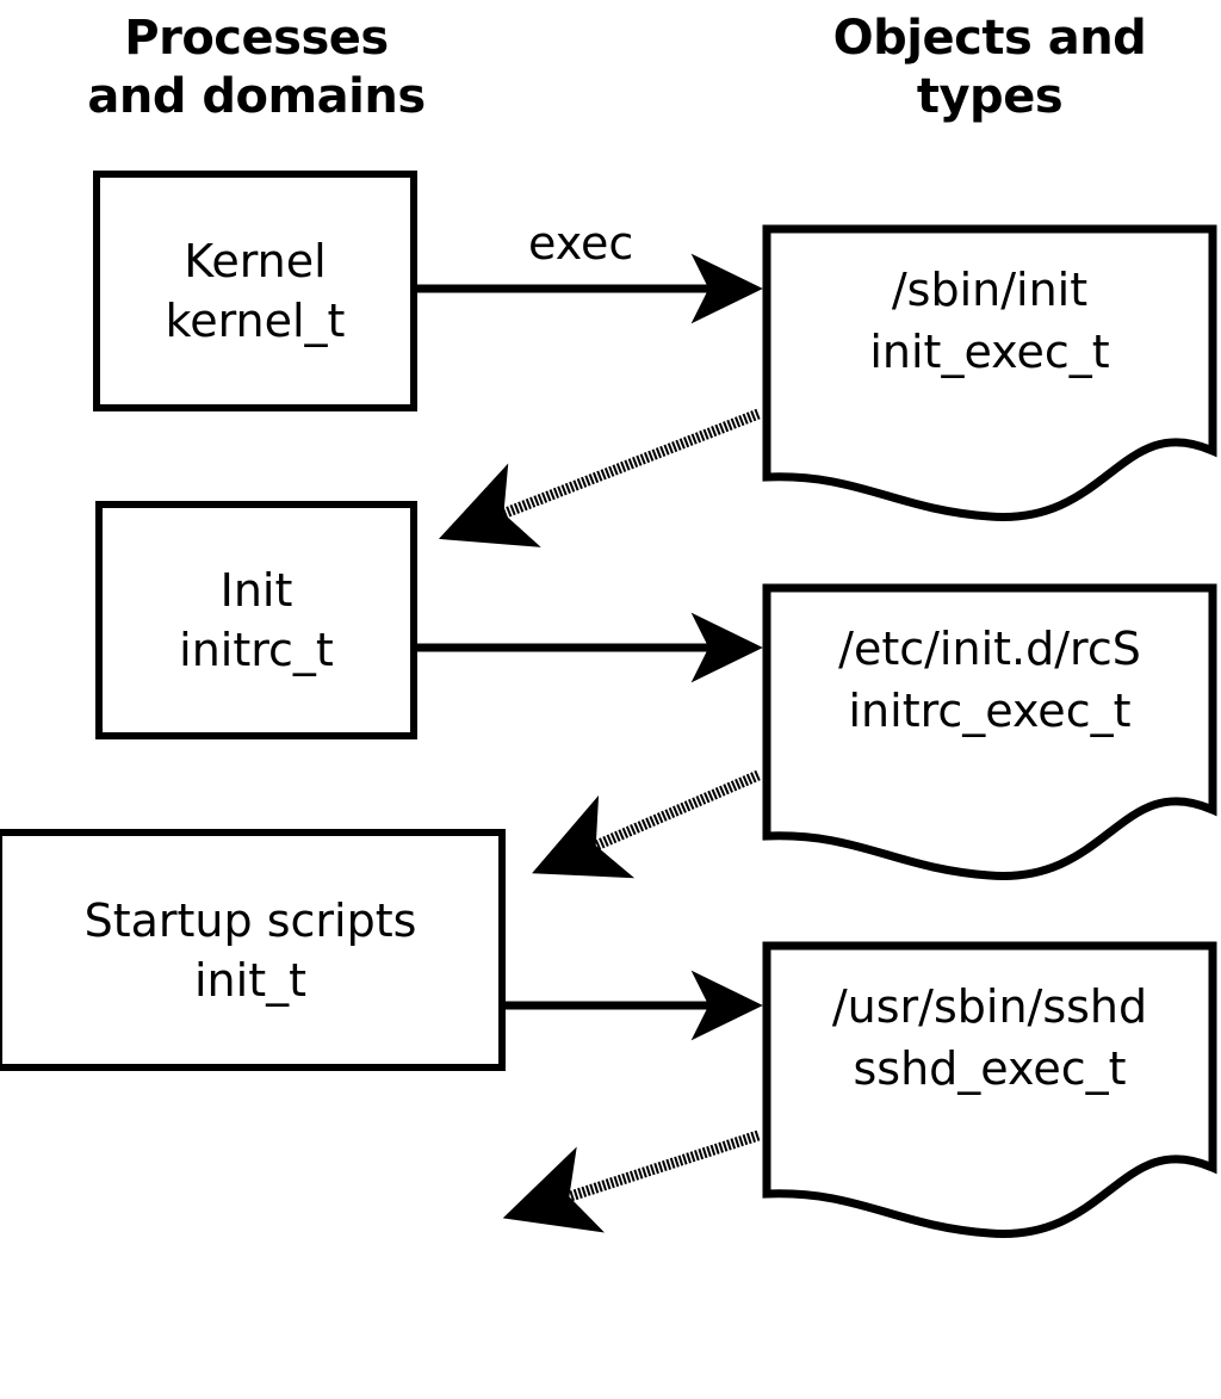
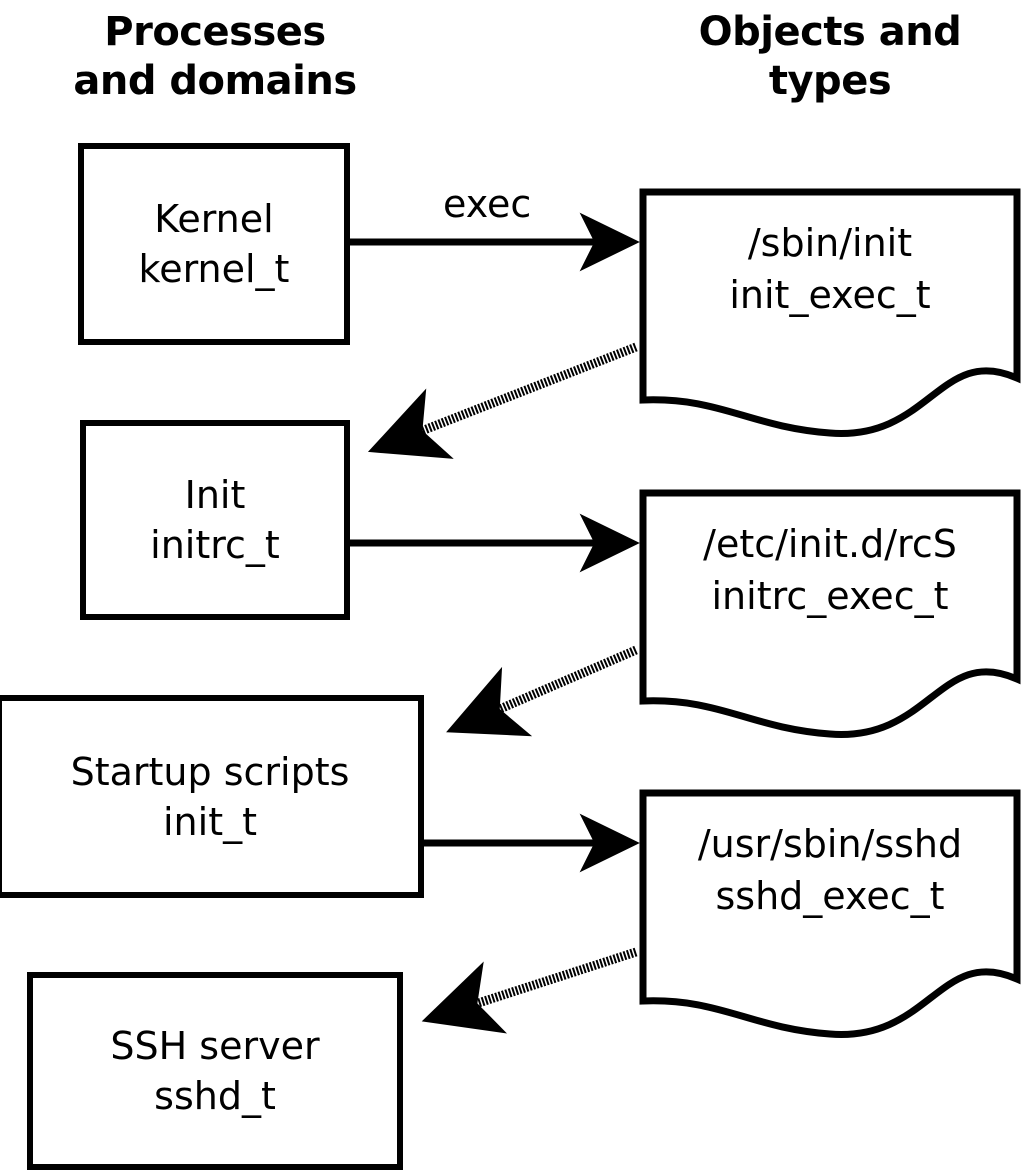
  Processes
  and domains
  Objects and
  types
  exec
  Kernel
  kernel_t
  Init
  initrc_t
  Startup scripts
  init_t
+ SSH server
+ sshd_t
  /sbin/init
  init_exec_t
  /etc/init.d/rcS
  initrc_exec_t
  /usr/sbin/sshd
  sshd_exec_t
